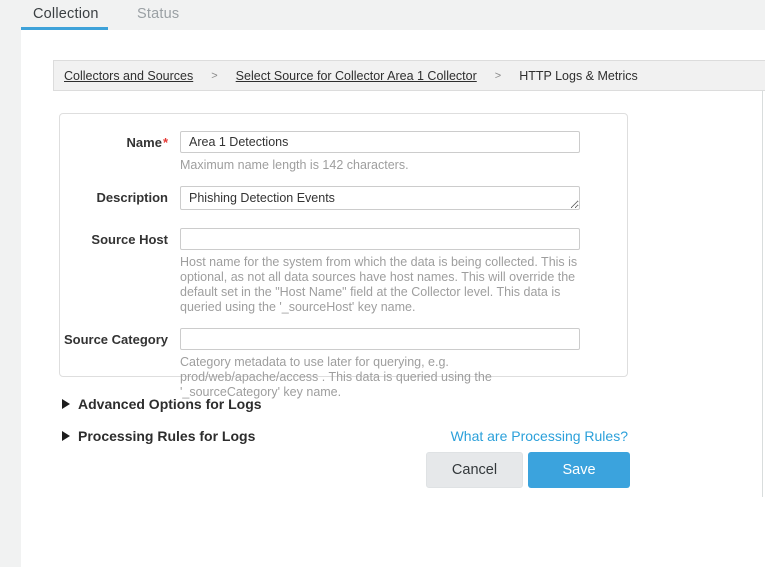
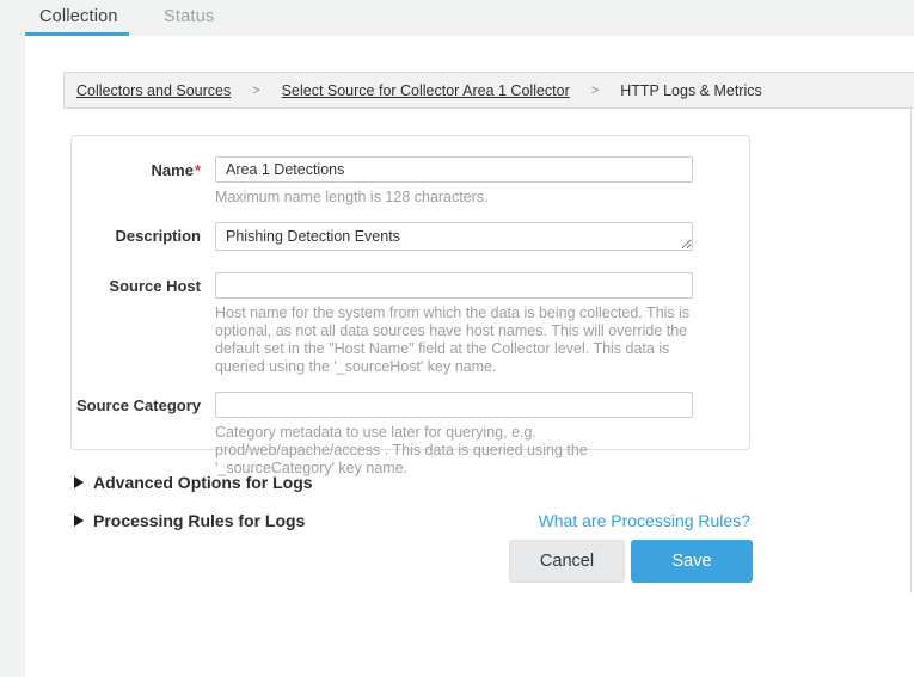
  Collection
  Status
  Collectors and Sources
  >
  Select Source for Collector Area 1 Collector
  >
  HTTP Logs & Metrics
  Name*
  Area 1 Detections
- Maximum name length is 142 characters.
+ Maximum name length is 128 characters.
  Description
  Phishing Detection Events
  Source Host
  Host name for the system from which the data is being collected. This is optional, as not all data sources have host names. This will override the default set in the "Host Name" field at the Collector level. This data is queried using the '_sourceHost' key name.
  Source Category
  Category metadata to use later for querying, e.g. prod/web/apache/access . This data is queried using the '_sourceCategory' key name.
  Advanced Options for Logs
  Processing Rules for Logs
  What are Processing Rules?
  Cancel
  Save
